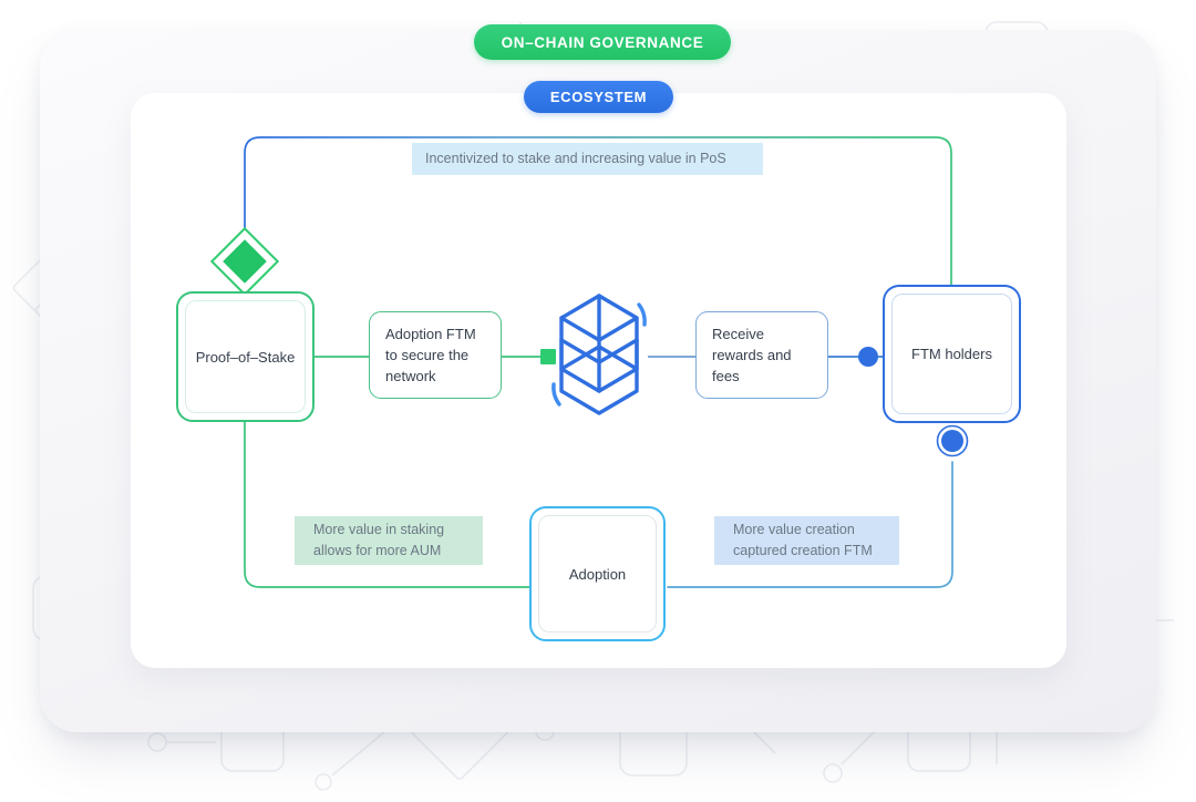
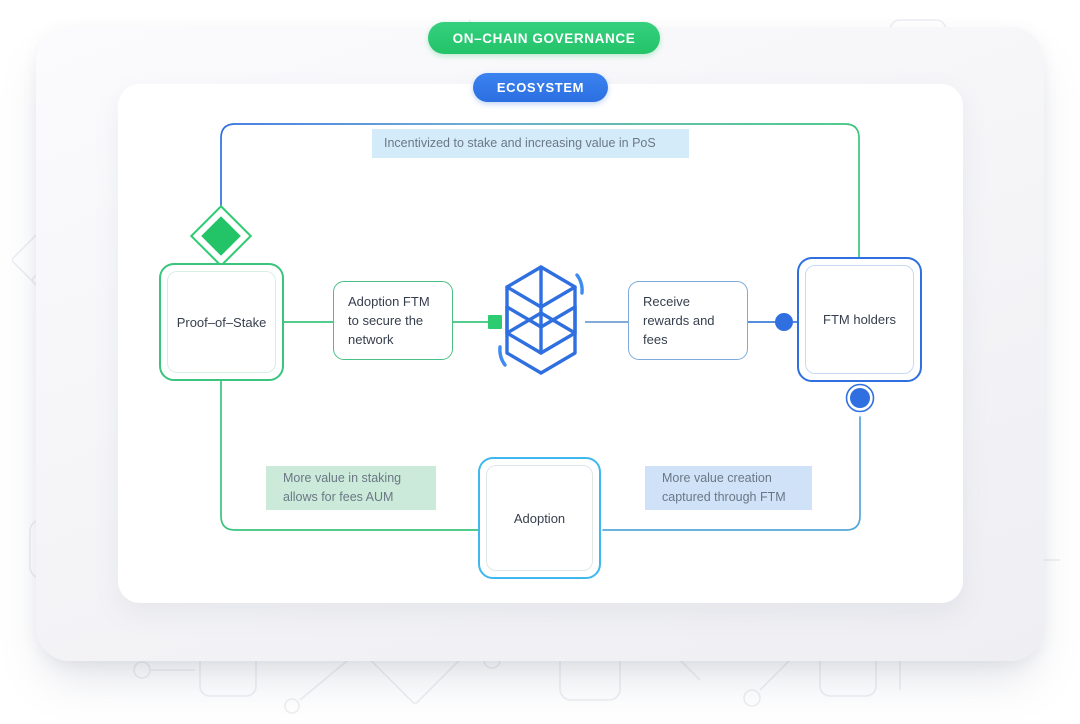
  ON–CHAIN GOVERNANCE
  ECOSYSTEM
  Incentivized to stake and increasing value in PoS
- More value in staking allows for more AUM
+ More value in staking allows for fees AUM
- More value creation captured creation FTM
+ More value creation captured through FTM
  Proof–of–Stake
  Adoption FTM to secure the network
  Receive rewards and fees
  FTM holders
  Adoption
